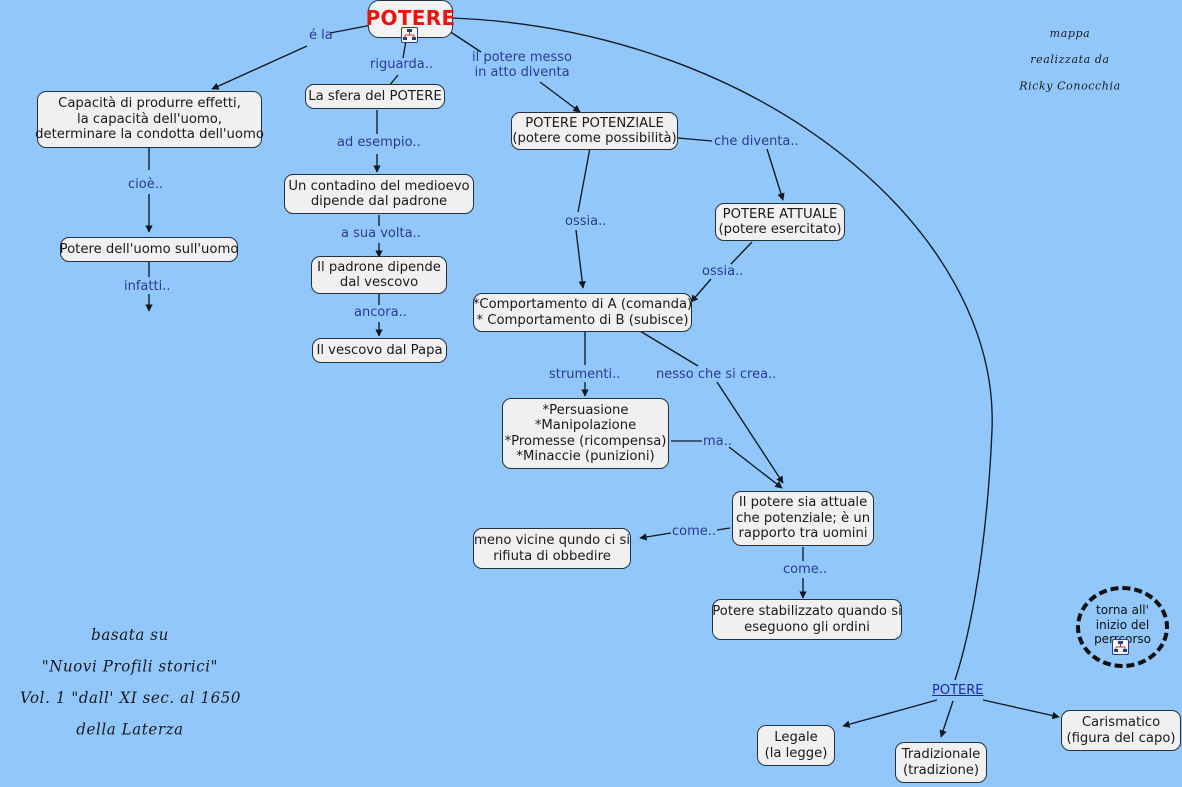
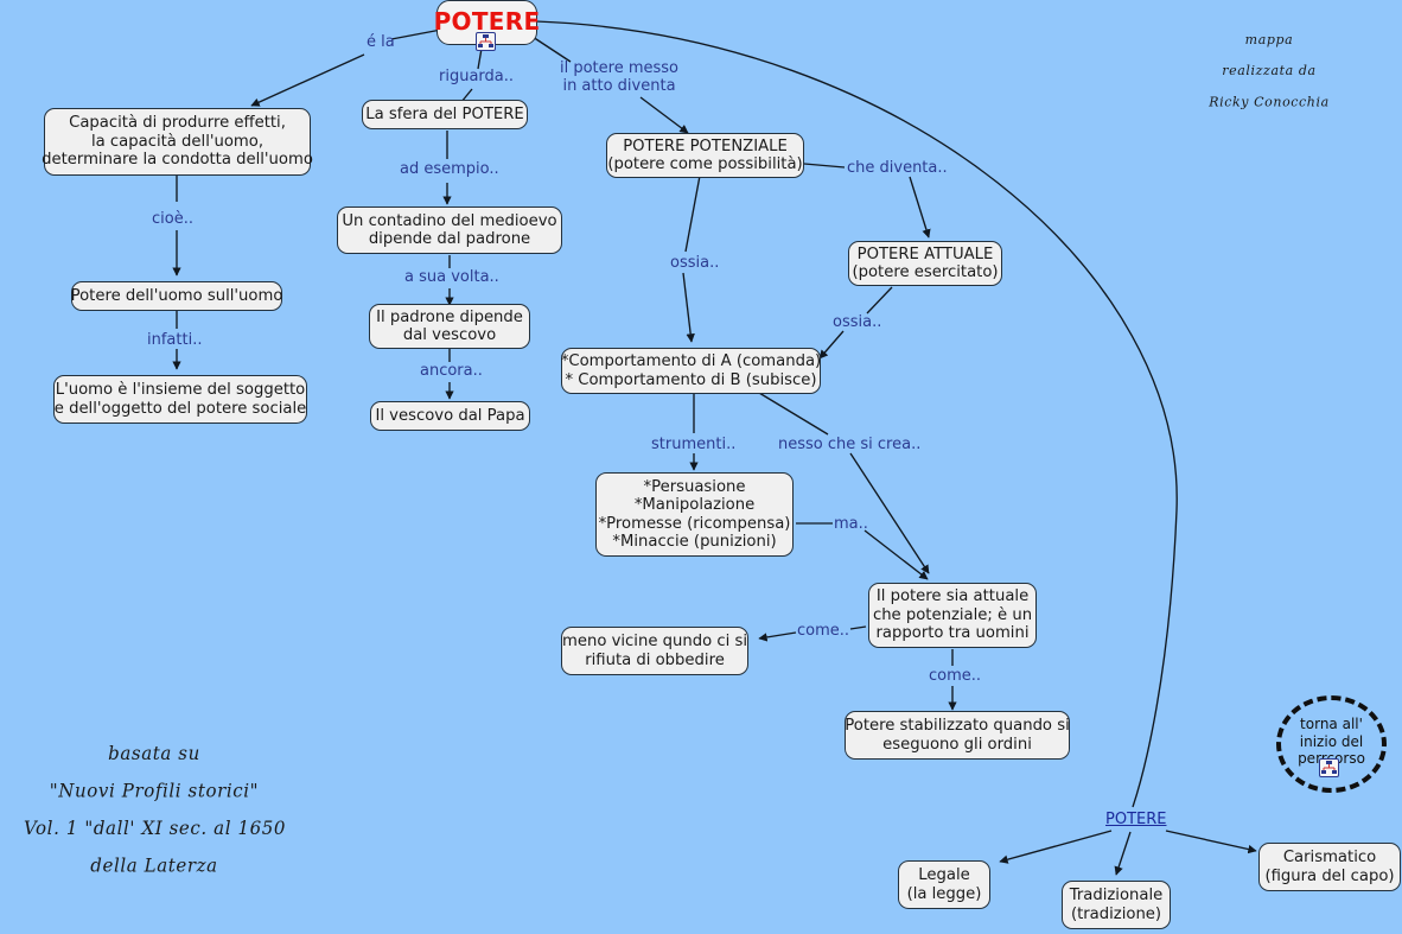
  POTERE
  Capacità di produrre effetti,
  la capacità dell'uomo,
  determinare la condotta dell'uomo
  Potere dell'uomo sull'uomo
+ L'uomo è l'insieme del soggetto
+ e dell'oggetto del potere sociale
  La sfera del POTERE
  Un contadino del medioevo
  dipende dal padrone
  Il padrone dipende
  dal vescovo
  Il vescovo dal Papa
  POTERE POTENZIALE
  (potere come possibilità)
  POTERE ATTUALE
  (potere esercitato)
  *Comportamento di A (comanda)
  * Comportamento di B (subisce)
  *Persuasione
  *Manipolazione
  *Promesse (ricompensa)
  *Minaccie (punizioni)
  Il potere sia attuale
  che potenziale; è un
  rapporto tra uomini
  meno vicine qundo ci si
  rifiuta di obbedire
  Potere stabilizzato quando si
  eseguono gli ordini
  Legale
  (la legge)
  Tradizionale
  (tradizione)
  Carismatico
  (figura del capo)
  é la
  riguarda..
  il potere messo
  in atto diventa
  cioè..
  infatti..
  ad esempio..
  a sua volta..
  ancora..
  che diventa..
  ossia..
  ossia..
  strumenti..
  nesso che si crea..
  ma..
  come..
  come..
  POTERE
  torna all'
  inizio del
  perorso
  mappa
  realizzata da
  Ricky Conocchia
  basata su
  "Nuovi Profili storici"
  Vol. 1 "dall' XI sec. al 1650
  della Laterza
